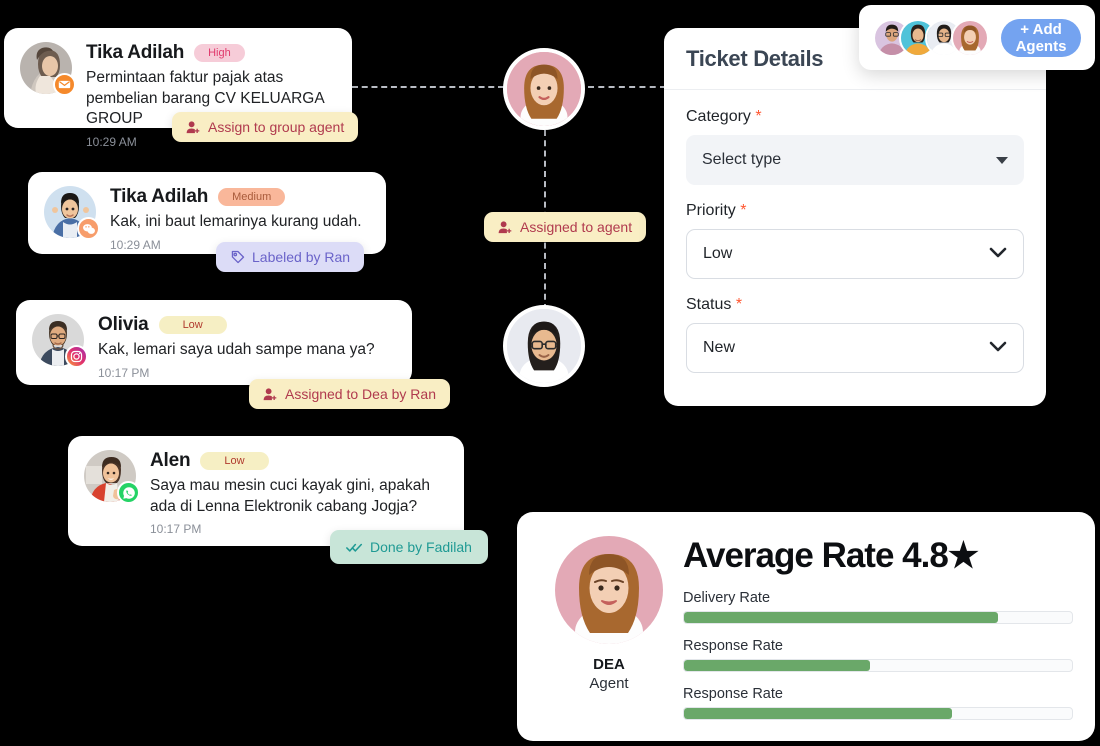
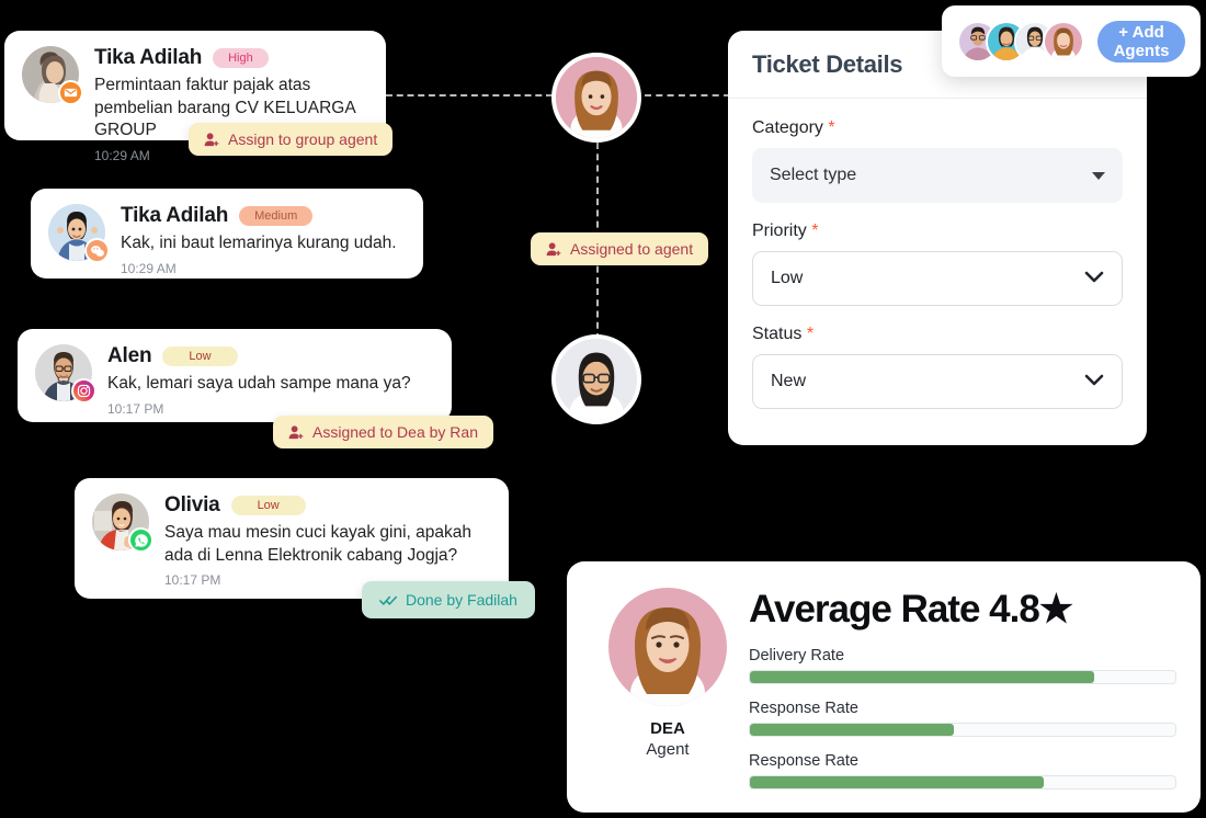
  Tika Adilah
  High
  Permintaan faktur pajak atas pembelian barang CV KELUARGA GROUP
  10:29 AM
  Assign to group agent
  Tika Adilah
  Medium
  Kak, ini baut lemarinya kurang udah.
  10:29 AM
- Labeled by Ran
- Olivia
+ Alen
  Low
  Kak, lemari saya udah sampe mana ya?
  10:17 PM
  Assigned to Dea by Ran
- Alen
+ Olivia
  Low
  Saya mau mesin cuci kayak gini, apakah ada di Lenna Elektronik cabang Jogja?
  10:17 PM
  Done by Fadilah
  Assigned to agent
  Ticket Details
  Category *
  Select type
  Priority *
  Low
  Status *
  New
  + Add Agents
  DEA
  Agent
  Average Rate 4.8★
  Delivery Rate
  Response Rate
  Response Rate
